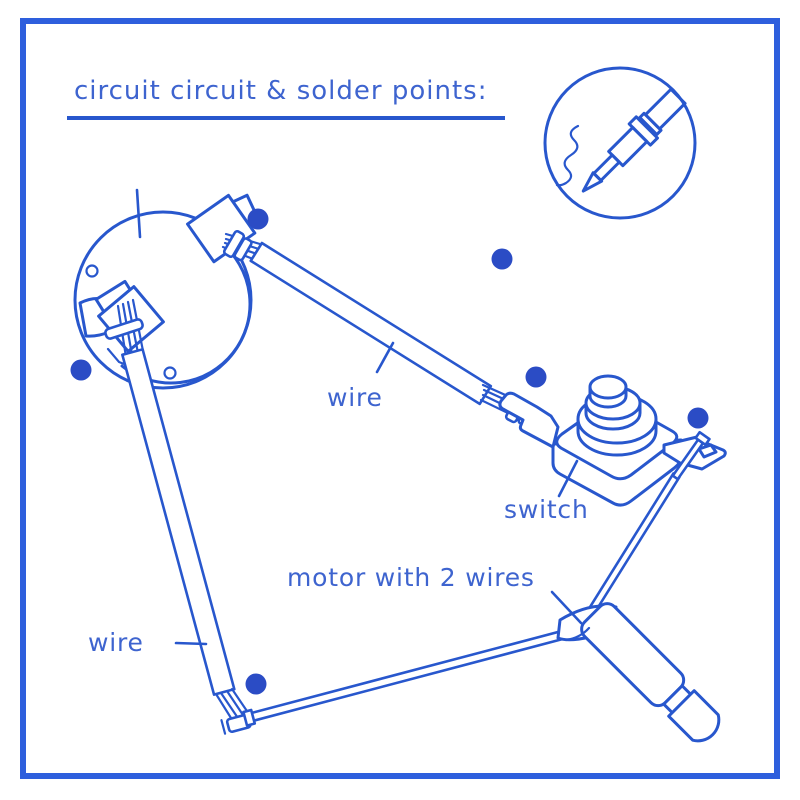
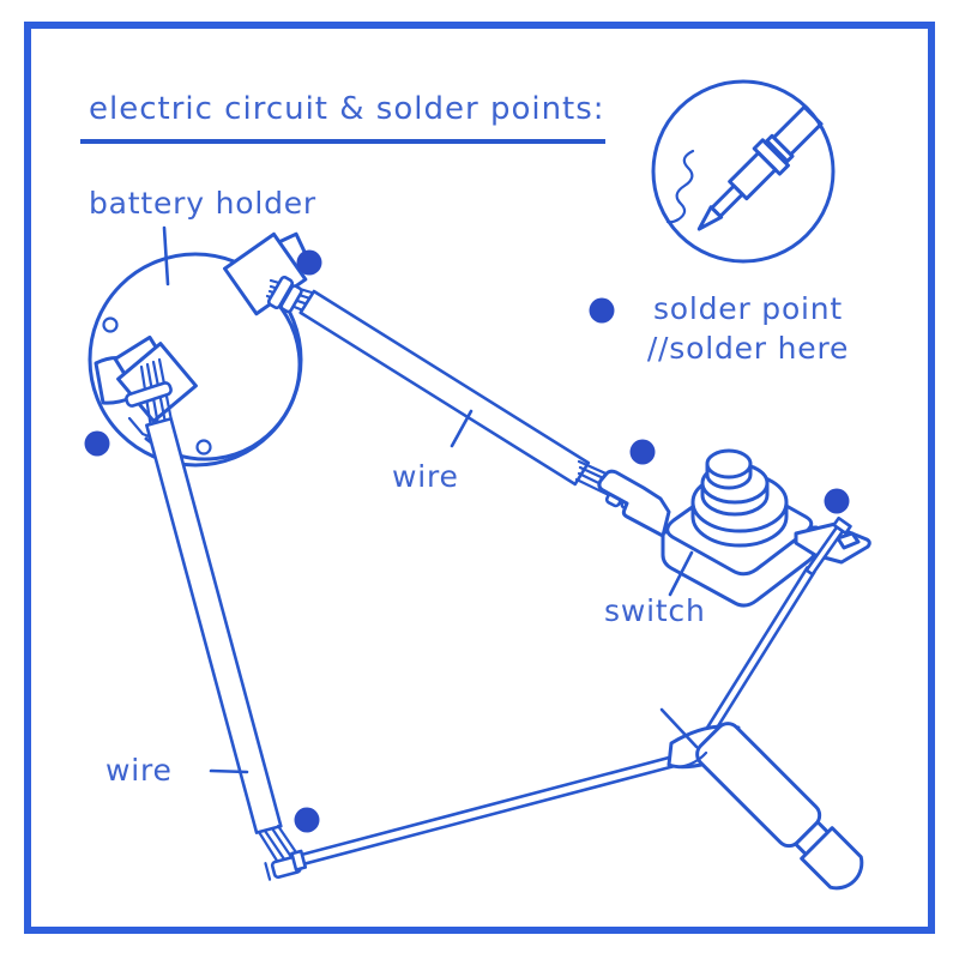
- circuit circuit & solder points:
+ electric circuit & solder points:
+ battery holder
  wire
  switch
- motor with 2 wires
  wire
+ solder point
+ //solder here
